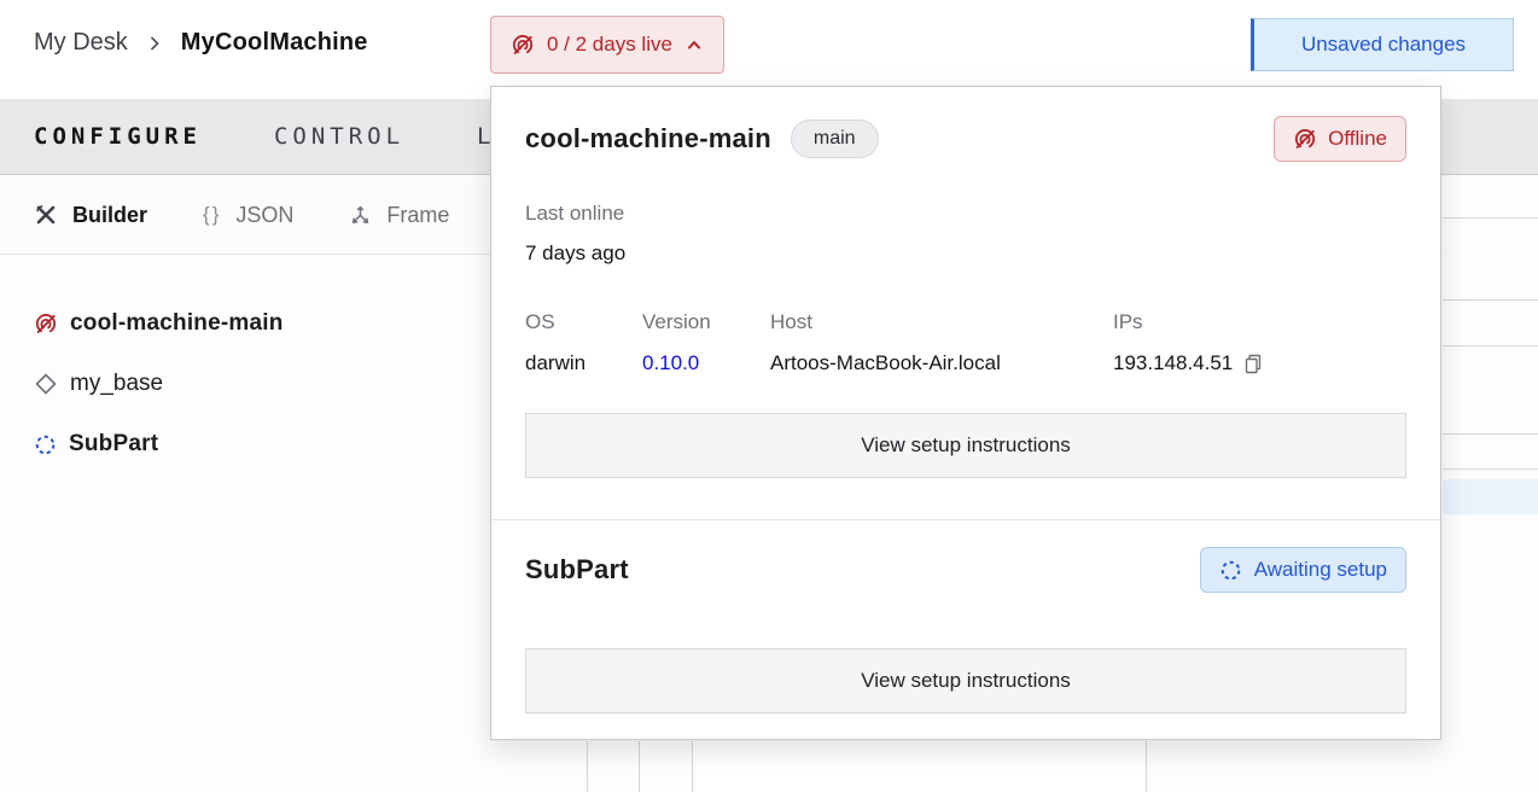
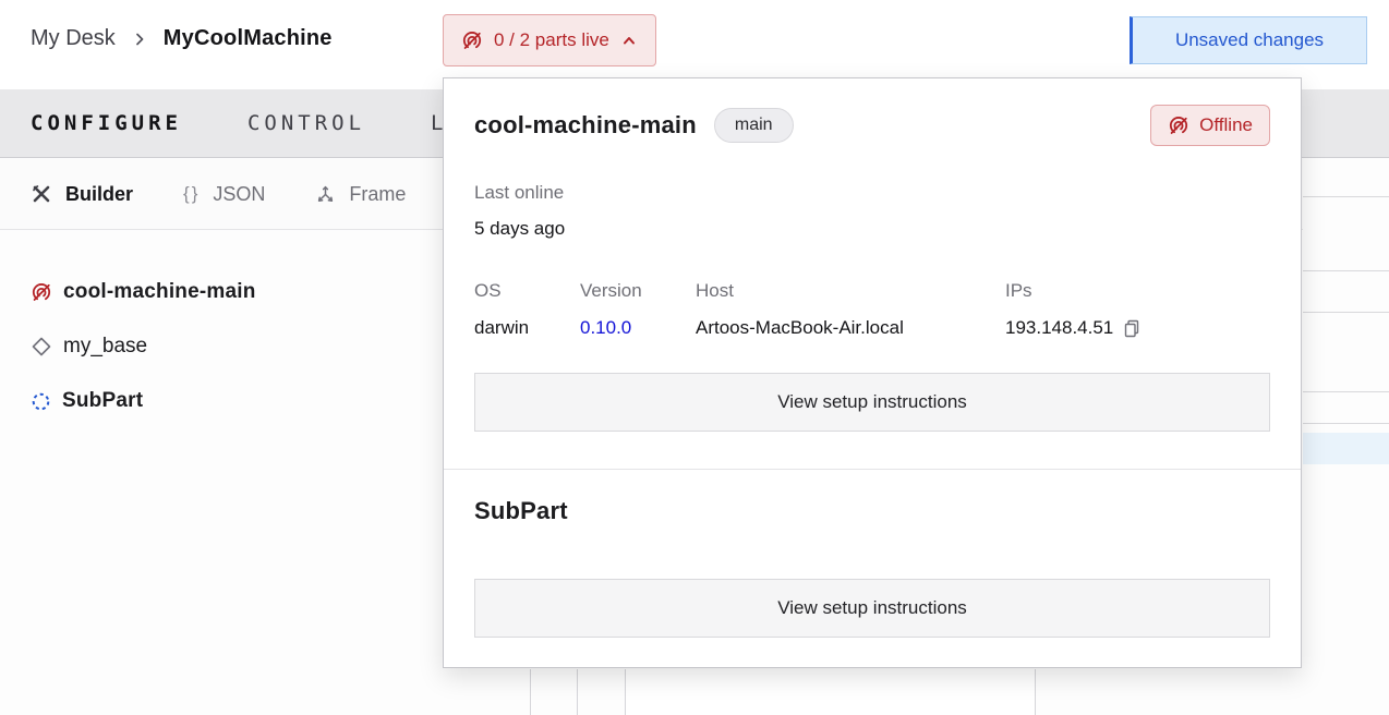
  My Desk
  MyCoolMachine
- 0 / 2 days live
+ 0 / 2 parts live
  Unsaved changes
  CONFIGURE
  CONTROL
  Builder
  {}
  JSON
  Frame
  cool-machine-main
  my_base
  SubPart
  cool-machine-main
  main
  Offline
  Last online
- 7 days ago
+ 5 days ago
  OS
  darwin
  Version
  0.10.0
  Host
  Artoos-MacBook-Air.local
  IPs
  193.148.4.51
  View setup instructions
  SubPart
- Awaiting setup
  View setup instructions
